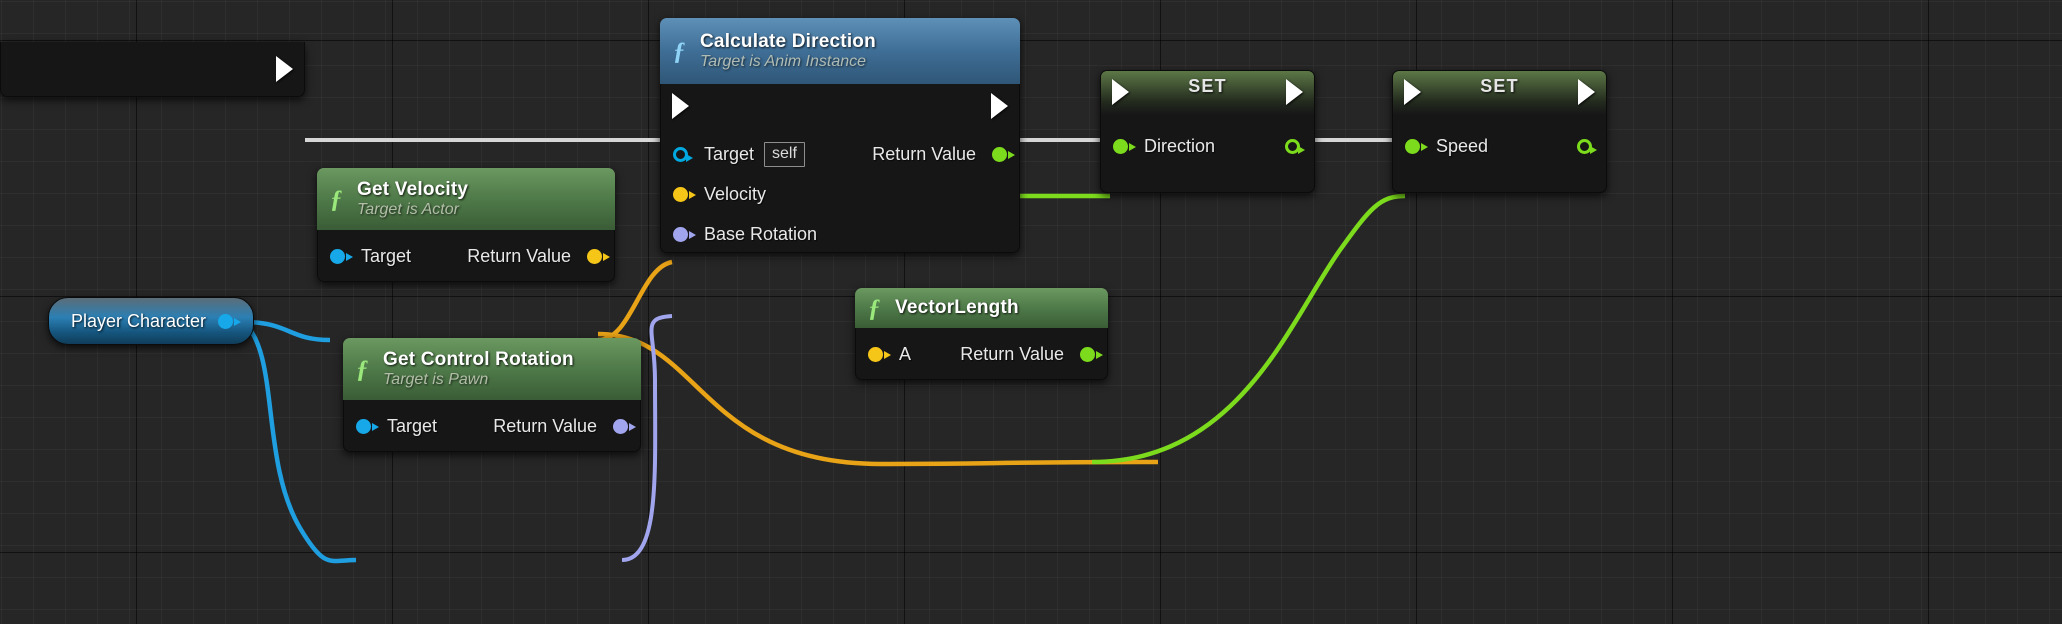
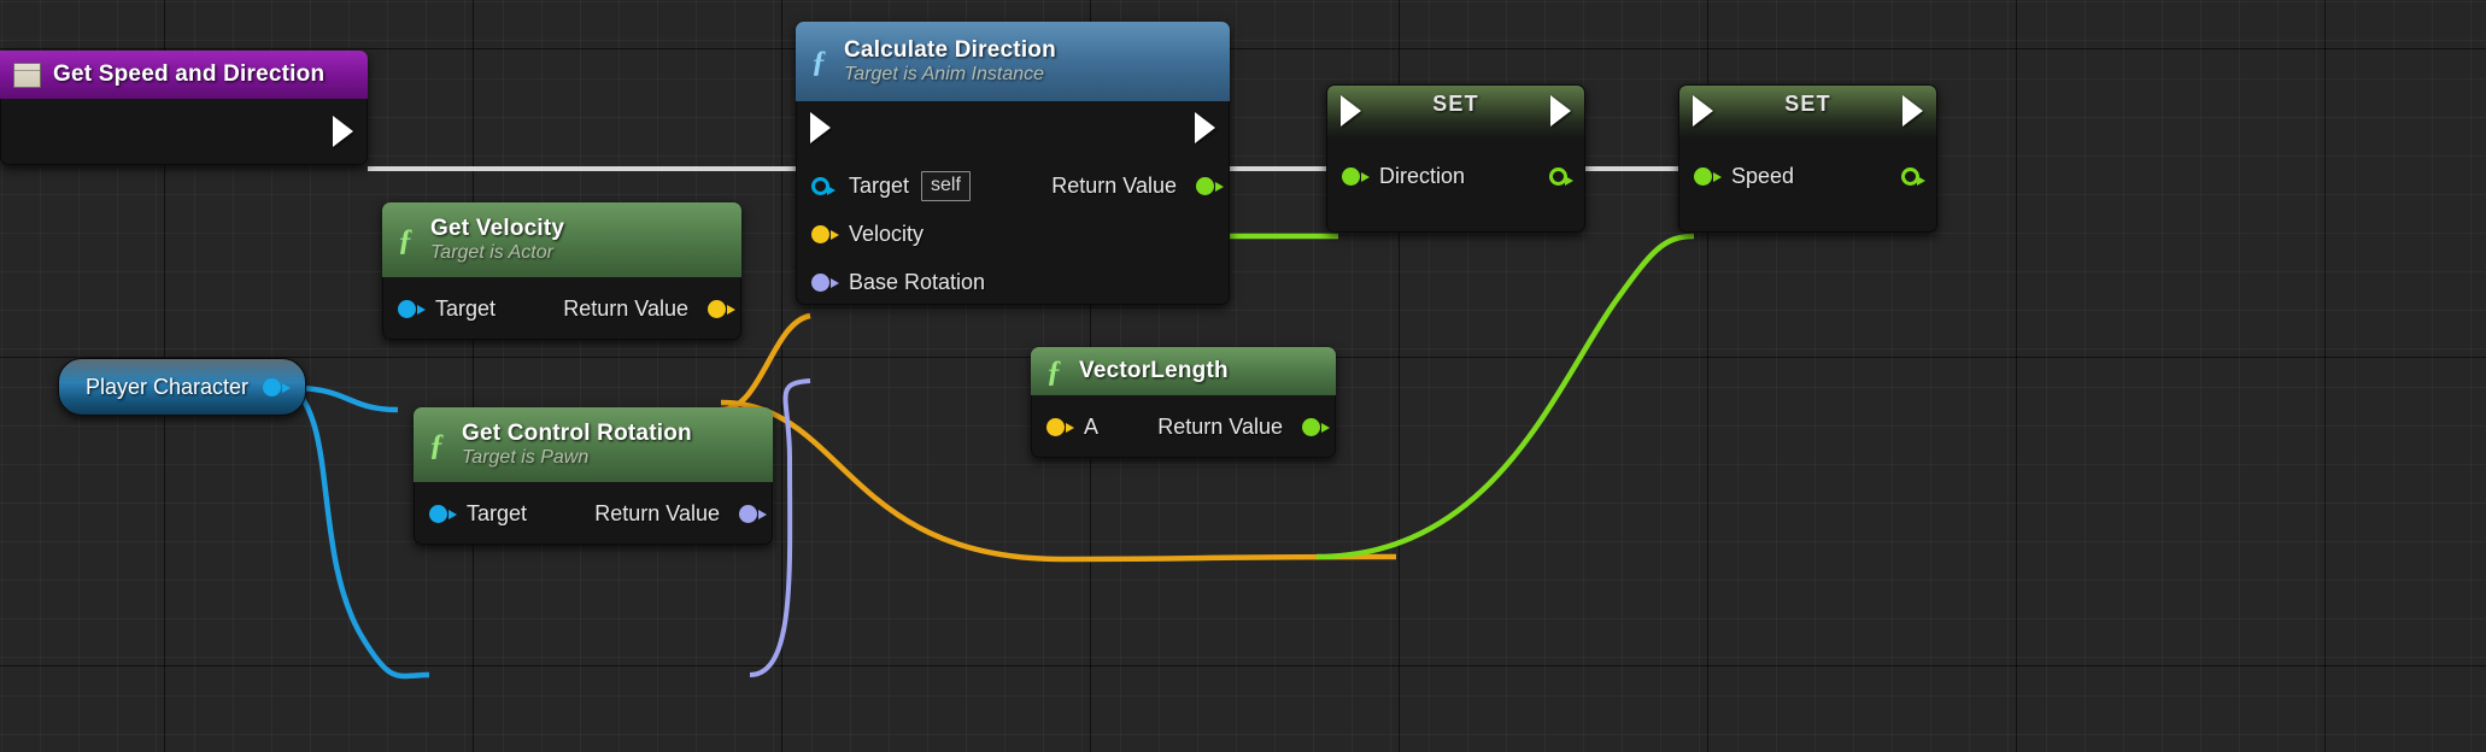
+ Get Speed and Direction
  ƒ
  Calculate Direction
  Target is Anim Instance
  Target
  self
  Return Value
  Velocity
  Base Rotation
  ƒ
  Get Velocity
  Target is Actor
  Target
  Return Value
  ƒ
  Get Control Rotation
  Target is Pawn
  Target
  Return Value
  ƒ
  VectorLength
  A
  Return Value
  SET
  Direction
  SET
  Speed
  Player Character
